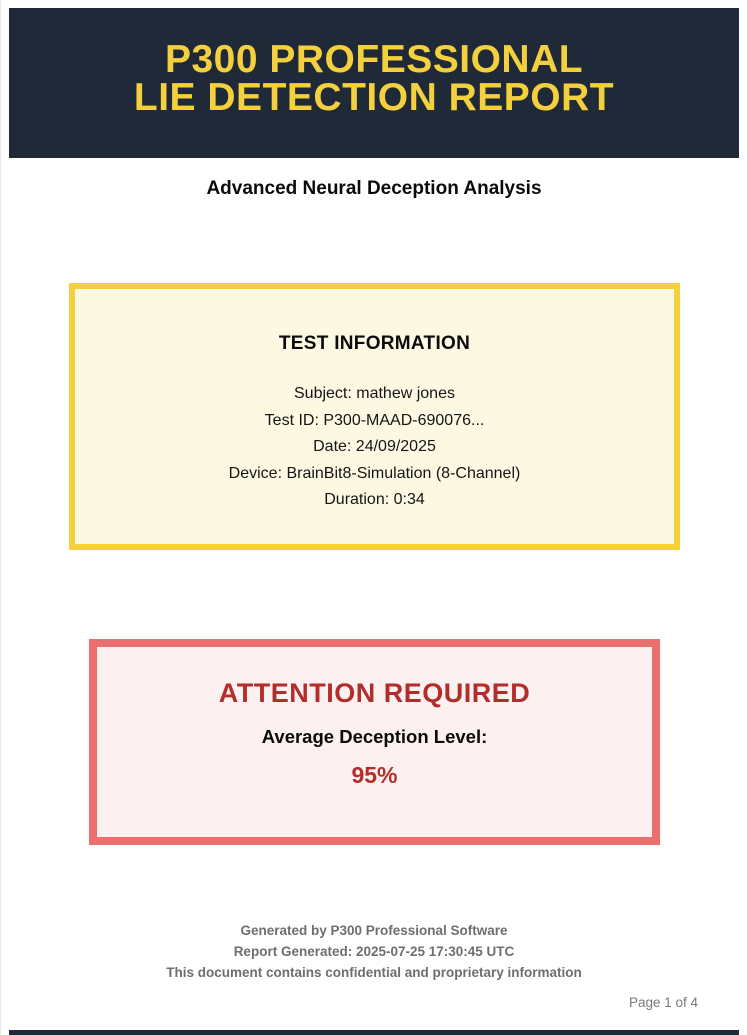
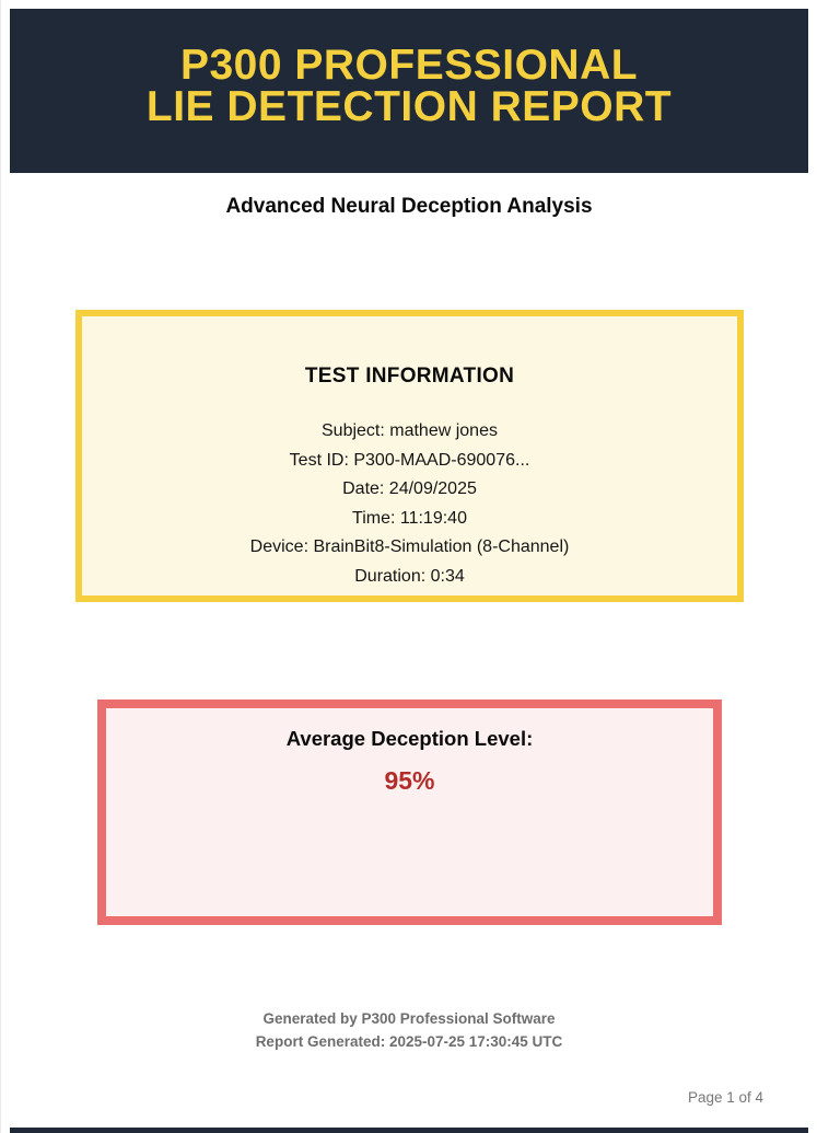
  P300 PROFESSIONAL
  LIE DETECTION REPORT
  Advanced Neural Deception Analysis
  TEST INFORMATION
  Subject: mathew jones
  Test ID: P300-MAAD-690076...
  Date: 24/09/2025
+ Time: 11:19:40
  Device: BrainBit8-Simulation (8-Channel)
  Duration: 0:34
- ATTENTION REQUIRED
  Average Deception Level:
  95%
  Generated by P300 Professional Software
  Report Generated: 2025-07-25 17:30:45 UTC
- This document contains confidential and proprietary information
  Page 1 of 4
